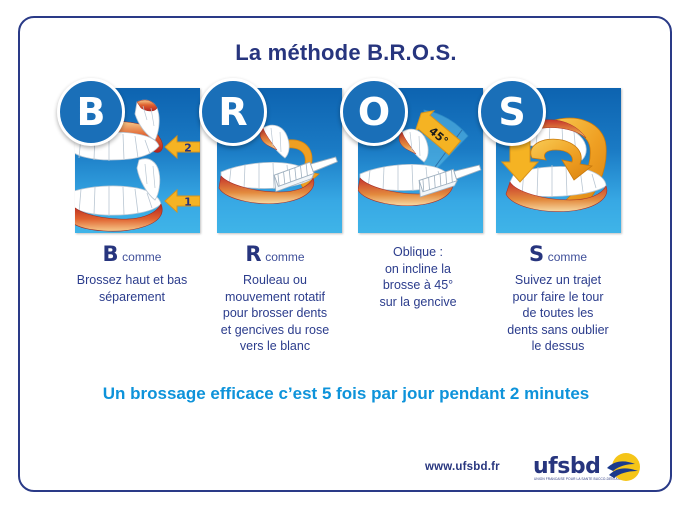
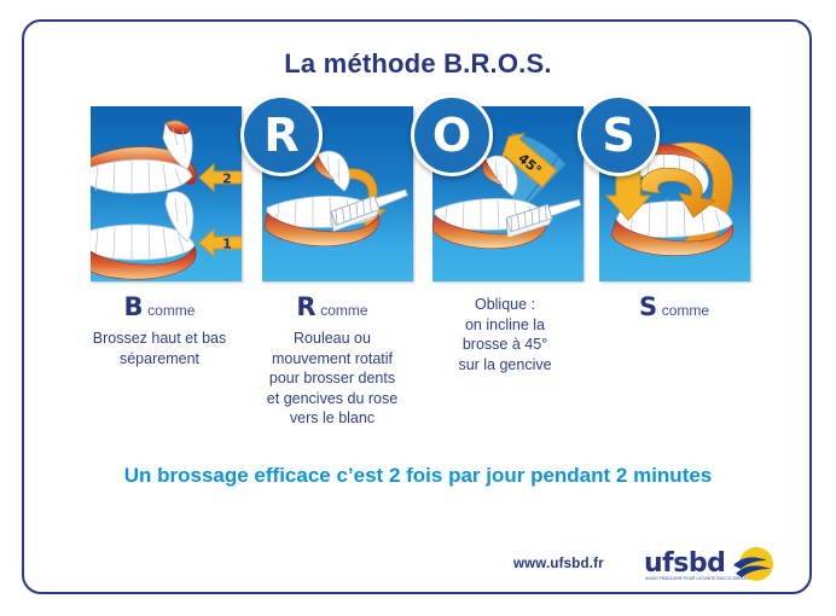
  La méthode B.R.O.S.
  2
  1
- B
  R
  O
  S
  B comme
  Brossez haut et bas
  séparement
  R comme
  Rouleau ou
  mouvement rotatif
  pour brosser dents
  et gencives du rose
  vers le blanc
  Oblique :
  on incline la
  brosse à 45°
  sur la gencive
  S comme
- Suivez un trajet
- pour faire le tour
- de toutes les
- dents sans oublier
- le dessus
- Un brossage efficace c’est 5 fois par jour pendant 2 minutes
+ Un brossage efficace c’est 2 fois par jour pendant 2 minutes
  www.ufsbd.fr
  ufsbd
